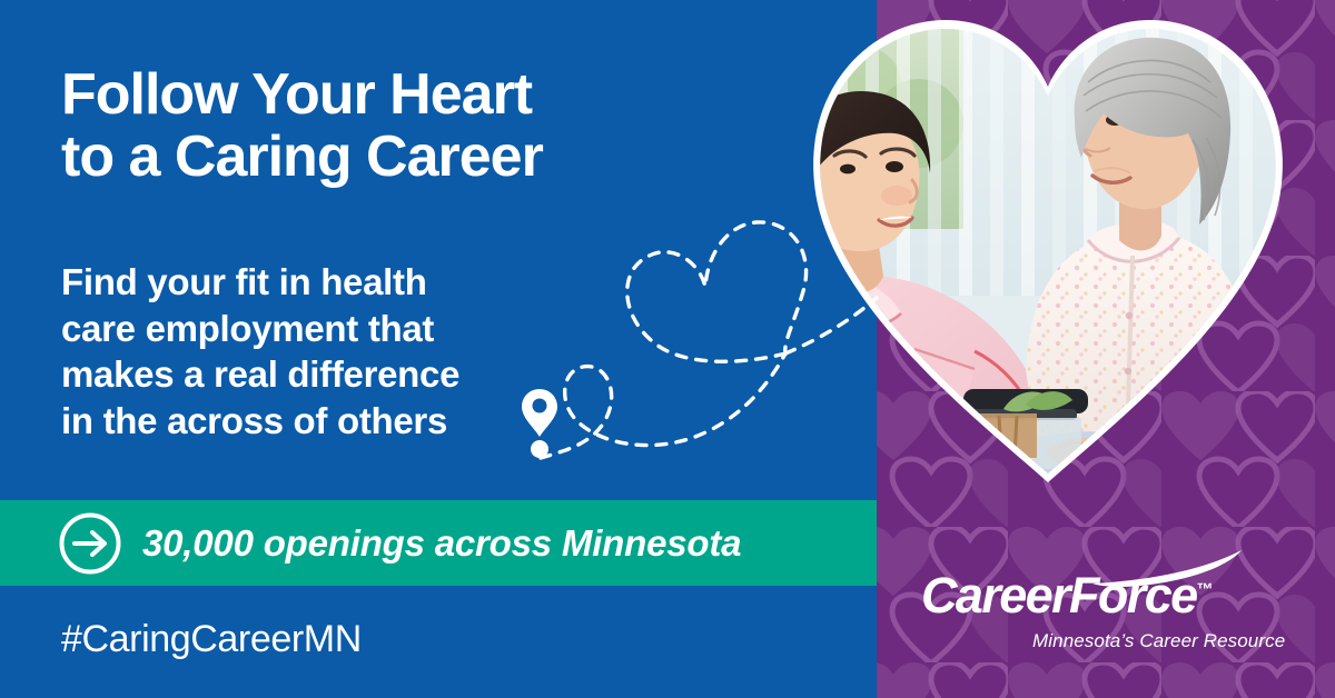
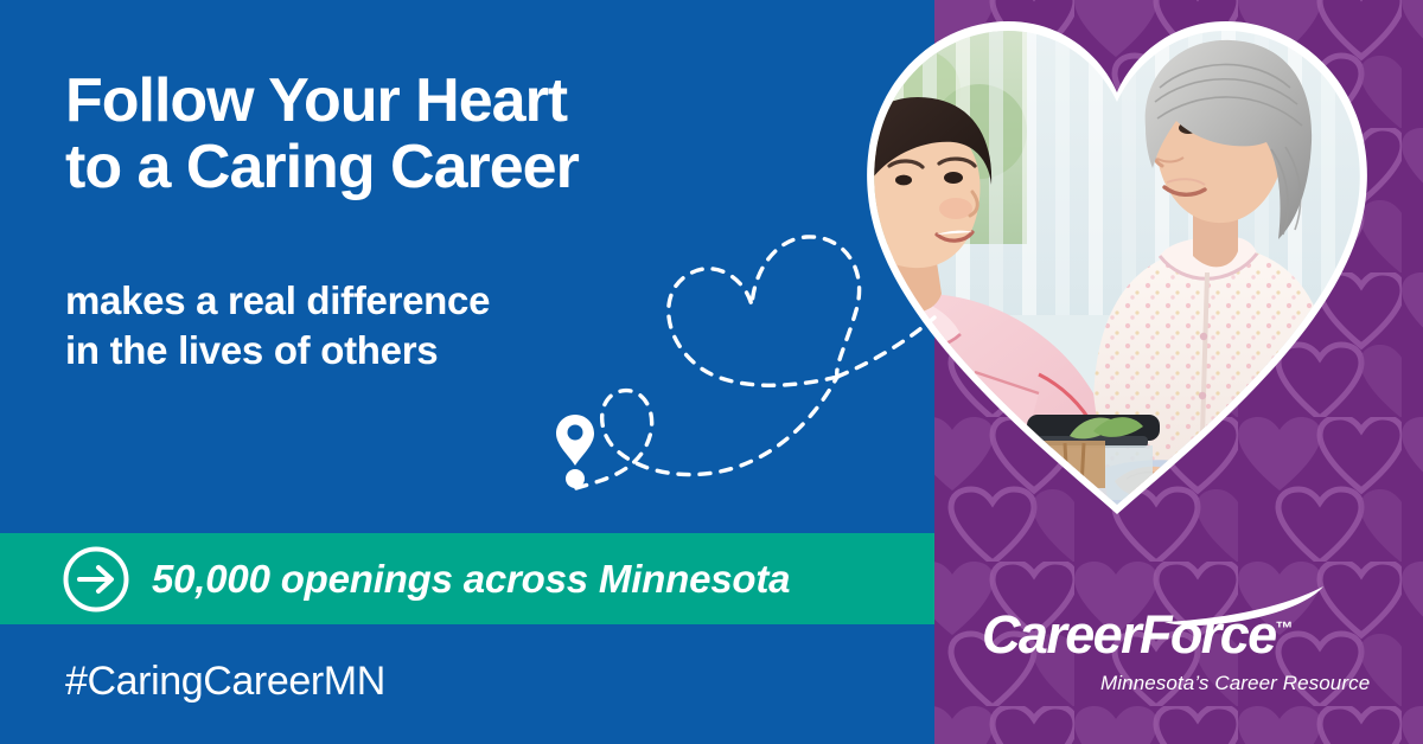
  Follow Your Heart
  to a Caring Career
- Find your fit in health
- care employment that
  makes a real difference
- in the across of others
+ in the lives of others
- 30,000 openings across Minnesota
+ 50,000 openings across Minnesota
  #CaringCareerMN
  CareerForce™
  Minnesota’s Career Resource
